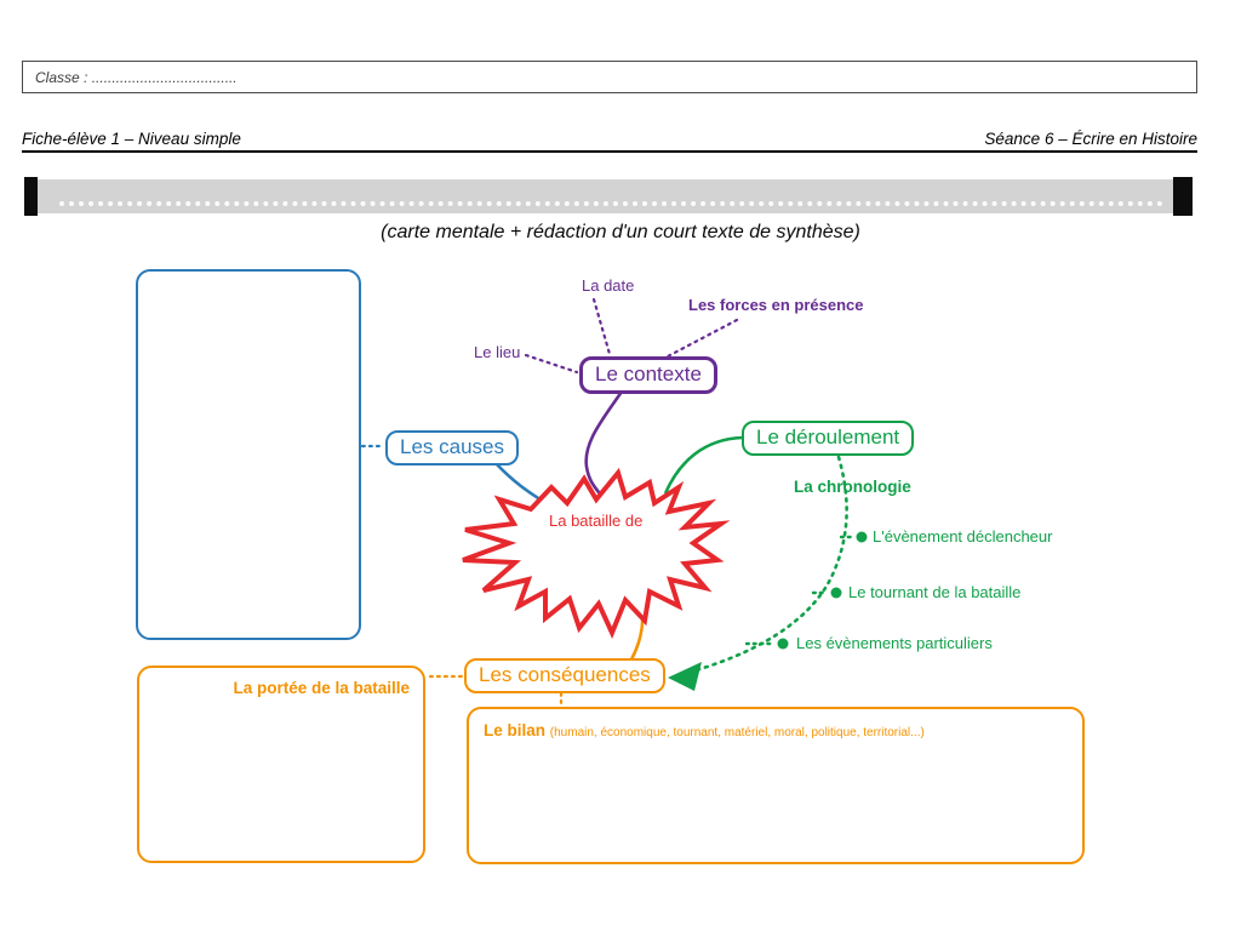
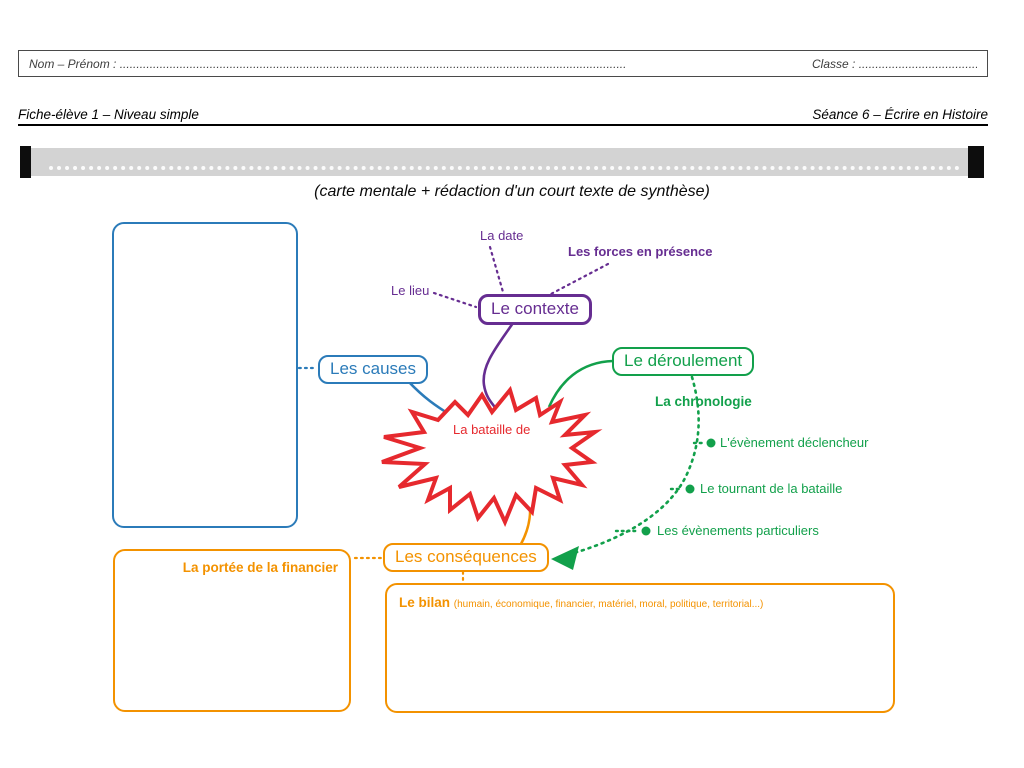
+ Nom – Prénom : ........................................................................................................................................................
  Classe : ...................................
  Fiche-élève 1 – Niveau simple
  Séance 6 – Écrire en Histoire
  (carte mentale + rédaction d'un court texte de synthèse)
- La portée de la bataille
+ La portée de la financier
- Le bilan (humain, économique, tournant, matériel, moral, politique, territorial...)
+ Le bilan (humain, économique, financier, matériel, moral, politique, territorial...)
  Le contexte
  Les causes
  Le déroulement
  Les conséquences
  La date
  Les forces en présence
  Le lieu
  La chronologie
  L'évènement déclencheur
  Le tournant de la bataille
  Les évènements particuliers
  La bataille de
